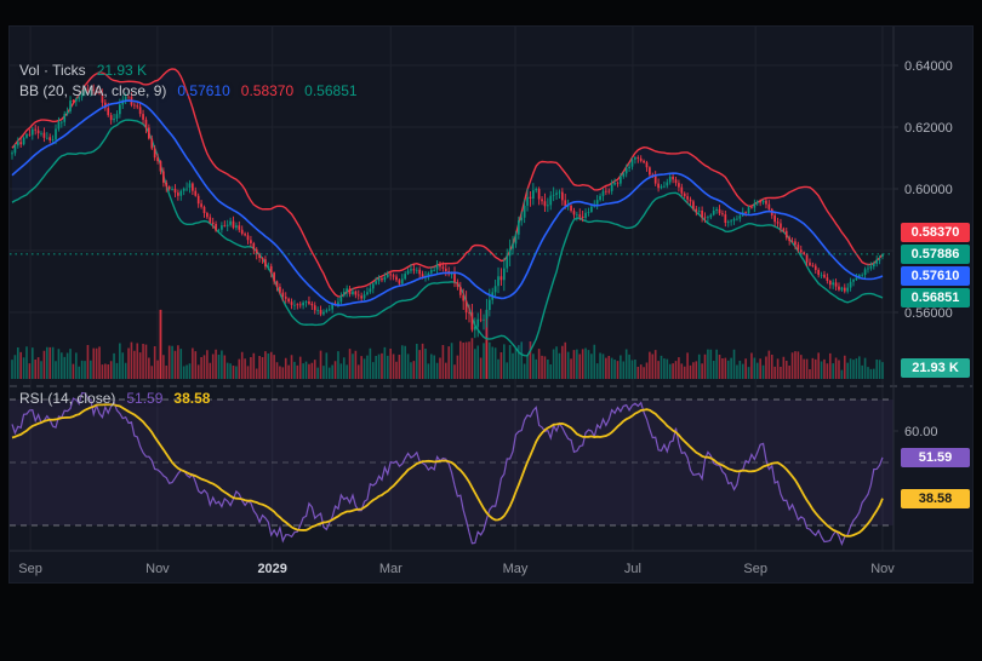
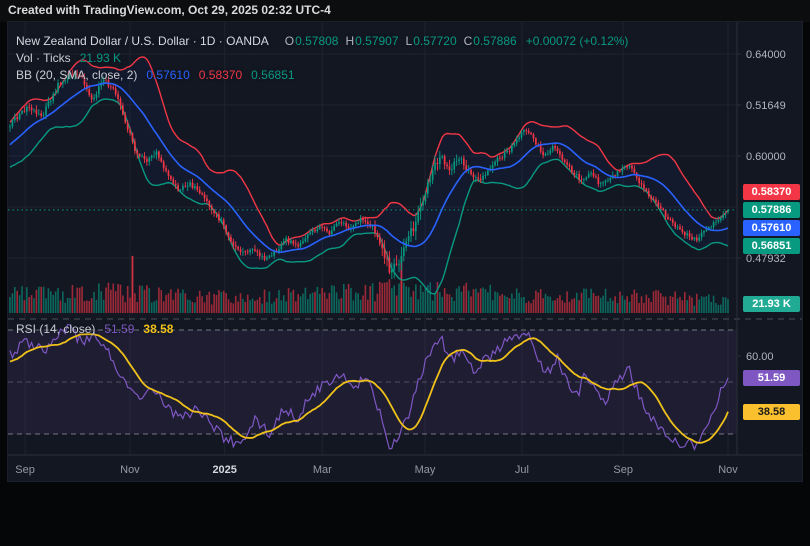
+ Created with TradingView.com, Oct 29, 2025 02:32 UTC-4
  0.64000
- 0.62000
+ 0.51649
  0.60000
- 0.56000
+ 0.47932
  60.00
  Sep
  Nov
- 2029
+ 2025
  Mar
  May
  Jul
  Sep
  Nov
+ New Zealand Dollar / U.S. Dollar · 1D · OANDA
+ O0.57808 H0.57907 L0.57720 C0.57886
+ +0.00072 (+0.12%)
  Vol · Ticks
  21.93 K
- BB (20, SMA, close, 9)
+ BB (20, SMA, close, 2)
  0.57610
  0.58370
  0.56851
  RSI (14, close)
  51.59
  38.58
  0.58370
  0.57886
  0.57610
  0.56851
  21.93 K
  51.59
  38.58
